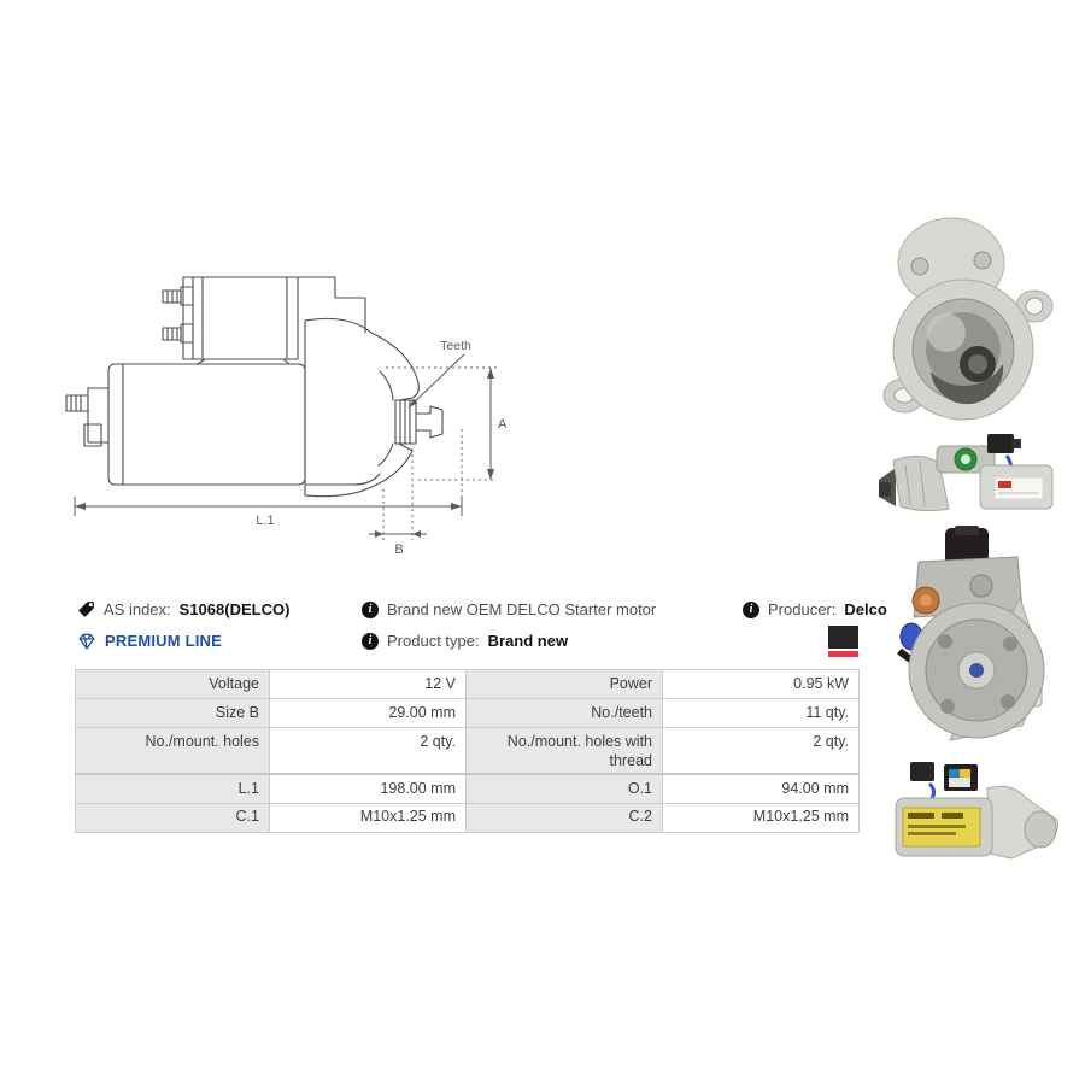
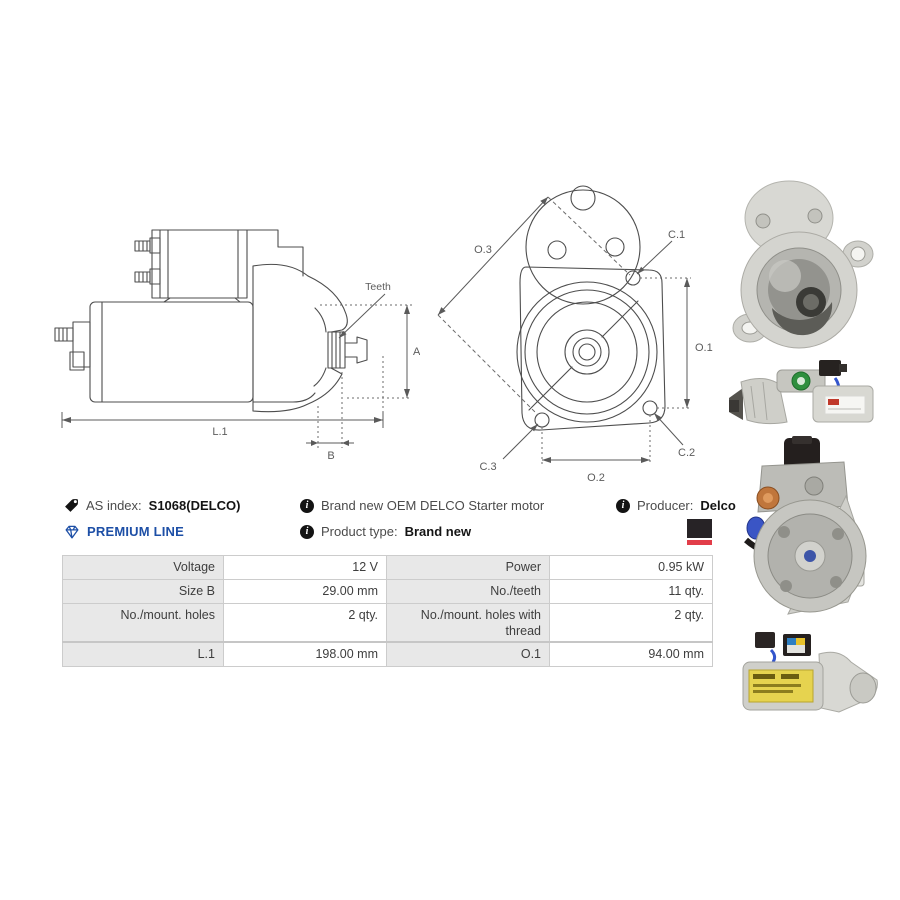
  A
  L.1
  B
  Teeth
+ O.3
+ O.1
+ O.2
+ C.1
+ C.2
+ C.3
  AS index:
  S1068(DELCO)
  i
  Brand new OEM DELCO Starter motor
  i
  Producer:
  Delco
  PREMIUM LINE
  i
  Product type:
  Brand new
  Voltage	12 V	Power	0.95 kW
  Size B	29.00 mm	No./teeth	11 qty.
  No./mount. holes	2 qty.	No./mount. holes with thread	2 qty.
  L.1	198.00 mm	O.1	94.00 mm
- C.1	M10x1.25 mm	C.2	M10x1.25 mm
